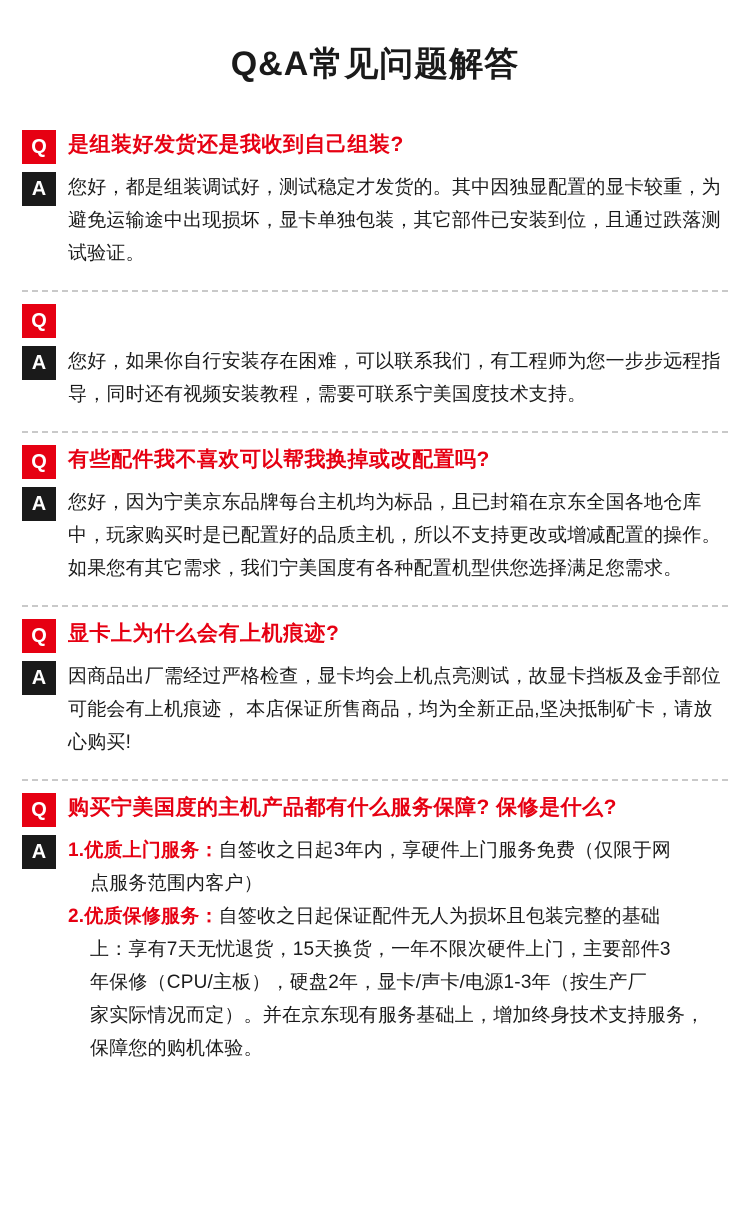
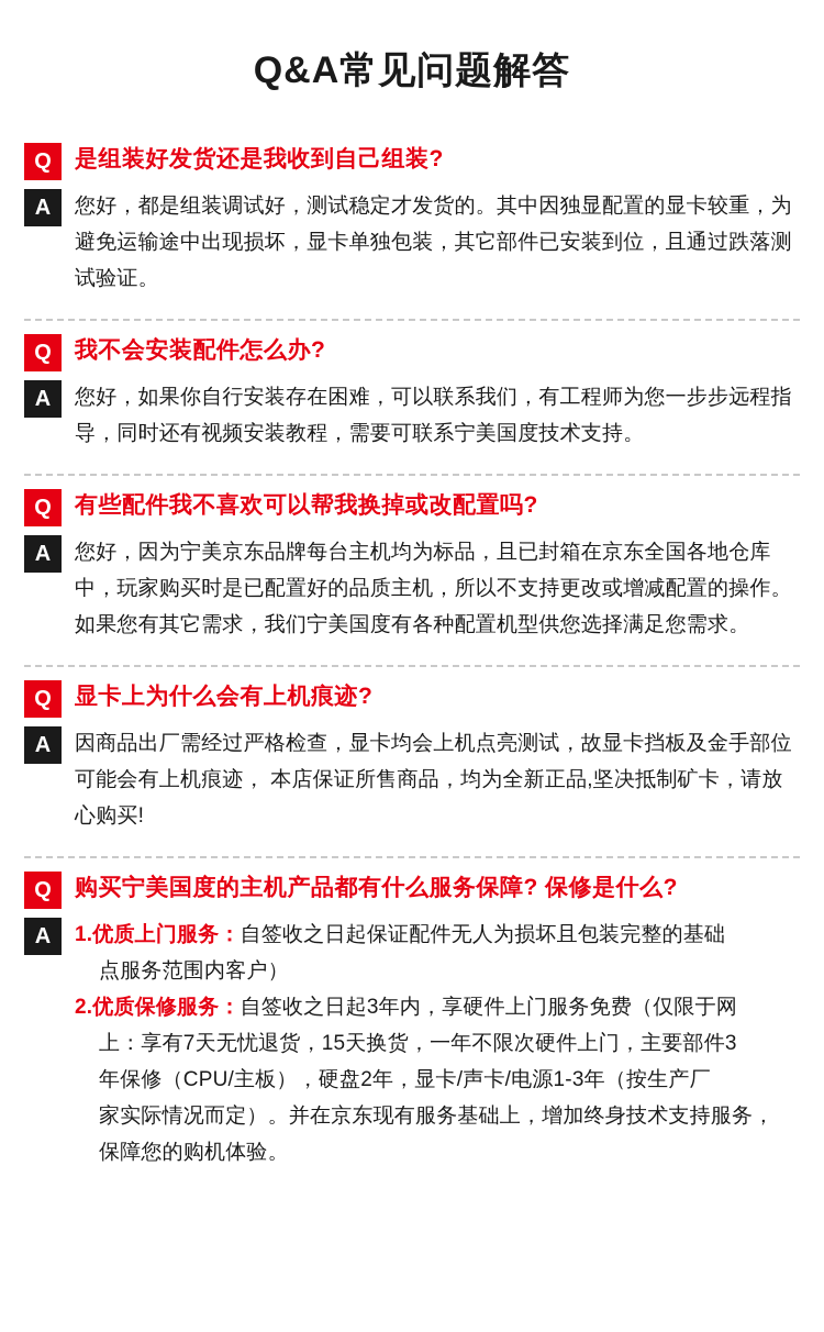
  Q&A常见问题解答
  Q
  是组装好发货还是我收到自己组装?
  A
  您好，都是组装调试好，测试稳定才发货的。其中因独显配置的显卡较重，为避免运输途中出现损坏，显卡单独包装，其它部件已安装到位，且通过跌落测试验证。
  Q
+ 我不会安装配件怎么办?
  A
  您好，如果你自行安装存在困难，可以联系我们，有工程师为您一步步远程指导，同时还有视频安装教程，需要可联系宁美国度技术支持。
  Q
  有些配件我不喜欢可以帮我换掉或改配置吗?
  A
  您好，因为宁美京东品牌每台主机均为标品，且已封箱在京东全国各地仓库中，玩家购买时是已配置好的品质主机，所以不支持更改或增减配置的操作。如果您有其它需求，我们宁美国度有各种配置机型供您选择满足您需求。
  Q
  显卡上为什么会有上机痕迹?
  A
  因商品出厂需经过严格检查，显卡均会上机点亮测试，故显卡挡板及金手部位可能会有上机痕迹， 本店保证所售商品，均为全新正品,坚决抵制矿卡，请放心购买!
  Q
  购买宁美国度的主机产品都有什么服务保障? 保修是什么?
  A
- 1.优质上门服务：自签收之日起3年内，享硬件上门服务免费（仅限于网
+ 1.优质上门服务：自签收之日起保证配件无人为损坏且包装完整的基础
  点服务范围内客户）
- 2.优质保修服务：自签收之日起保证配件无人为损坏且包装完整的基础
+ 2.优质保修服务：自签收之日起3年内，享硬件上门服务免费（仅限于网
  上：享有7天无忧退货，15天换货，一年不限次硬件上门，主要部件3
  年保修（CPU/主板），硬盘2年，显卡/声卡/电源1-3年（按生产厂
  家实际情况而定）。并在京东现有服务基础上，增加终身技术支持服务，
  保障您的购机体验。
